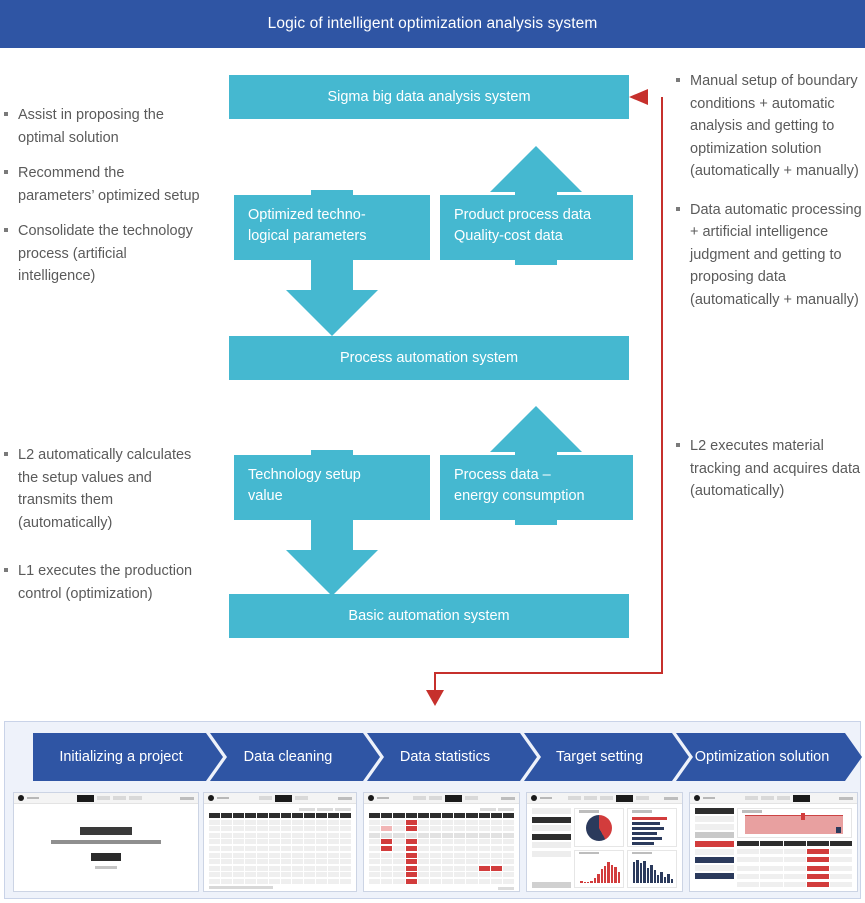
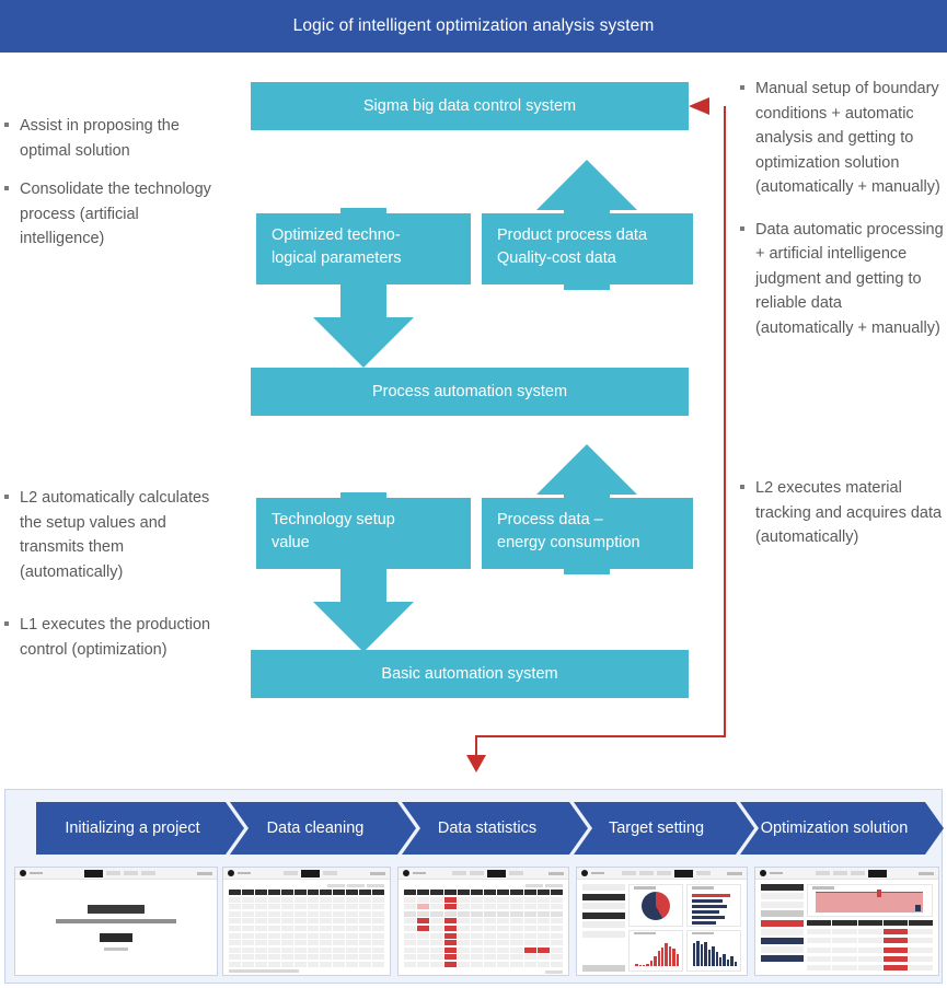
  Logic of intelligent optimization analysis system
- Sigma big data analysis system
+ Sigma big data control system
  Optimized techno-
  logical parameters
  Product process data
  Quality-cost data
  Process automation system
  Technology setup
  value
  Process data –
  energy consumption
  Basic automation system
  Assist in proposing the optimal solution
- Recommend the parameters’ optimized setup
  Consolidate the technology process (artificial intelligence)
  L2 automatically calculates the setup values and transmits them (automatically)
  L1 executes the production control (optimization)
  Manual setup of boundary conditions + automatic analysis and getting to optimization solution (automatically + manually)
- Data automatic processing + artificial intelligence judgment and getting to proposing data (automatically + manually)
+ Data automatic processing + artificial intelligence judgment and getting to reliable data (automatically + manually)
  L2 executes material tracking and acquires data (automatically)
  Initializing a project
  Data cleaning
  Data statistics
  Target setting
  Optimization solution
